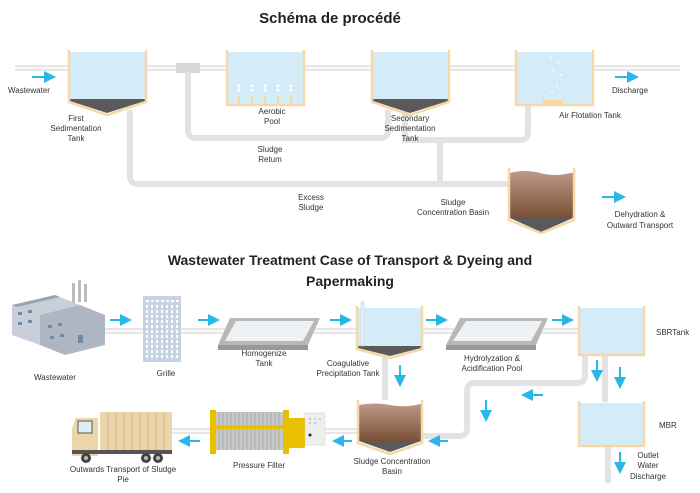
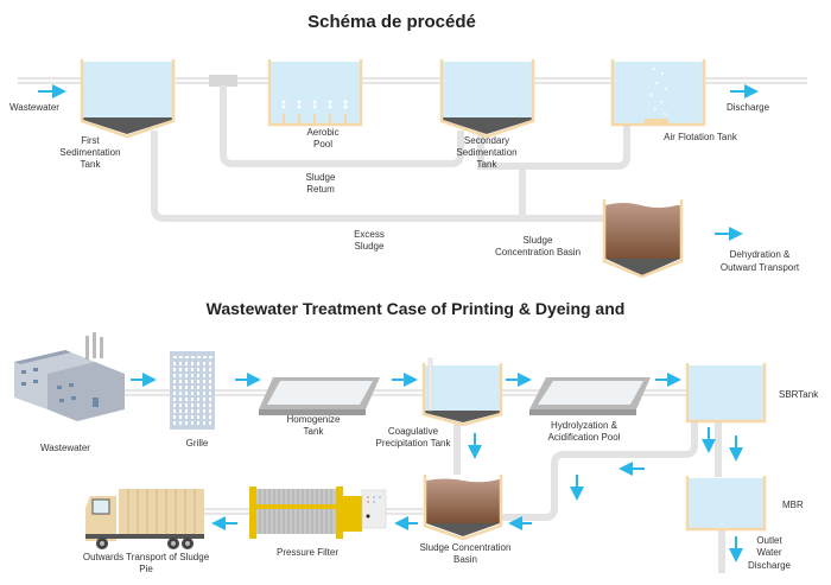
  Schéma de procédé
  Wastewater
  First
  Sedimentation
  Tank
  Aerobic
  Pool
  Secondary
  Sedimentation
  Tank
  Air Flotation Tank
  Discharge
  Sludge
  Retum
  Excess
  Sludge
  Sludge
  Concentration Basin
  Dehydration &
  Outward Transport
- Wastewater Treatment Case of Transport & Dyeing and
+ Wastewater Treatment Case of Printing & Dyeing and
- Papermaking
  Wastewater
  Grille
  Homogenize
  Tank
  Coagulative
  Precipitation Tank
  Hydrolyzation &
  Acidification Pool
  SBRTank
  MBR
  Outlet
  Water
  Discharge
  Sludge Concentration
  Basin
  Pressure Filter
  Outwards Transport of Sludge
  Pie
